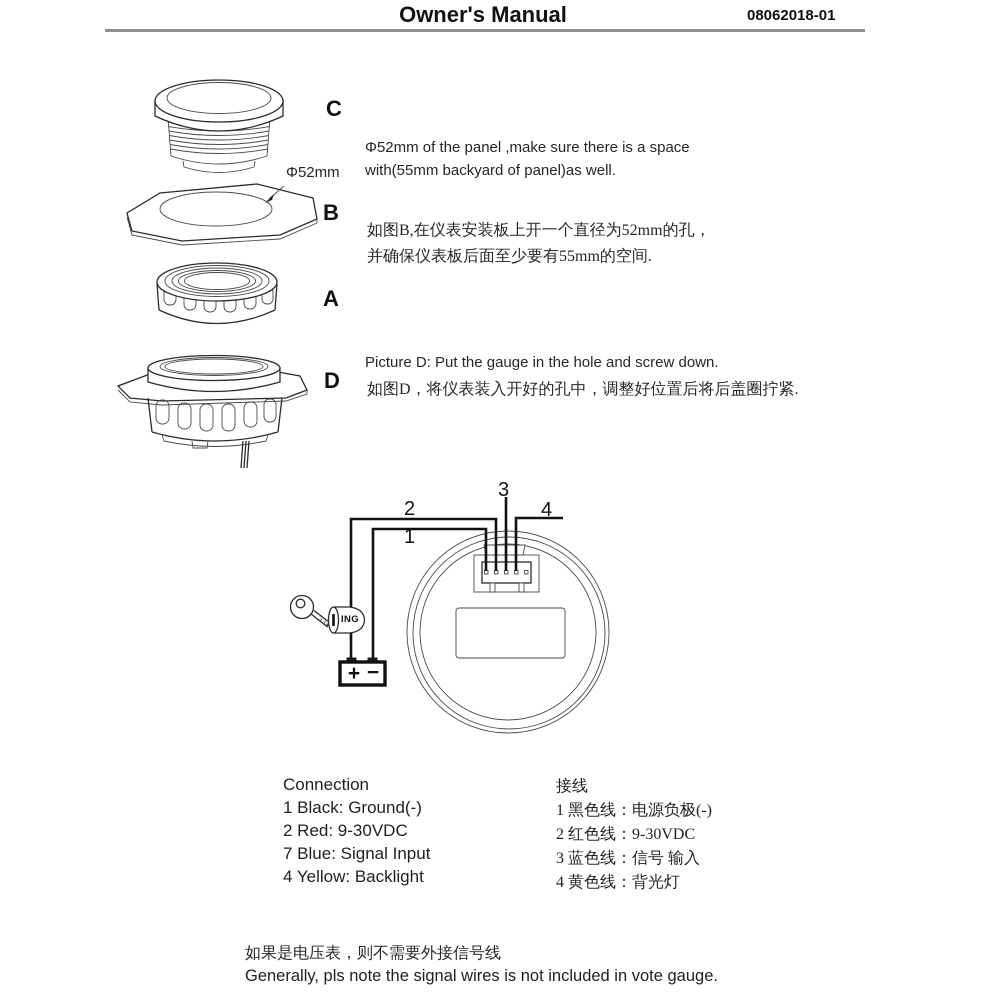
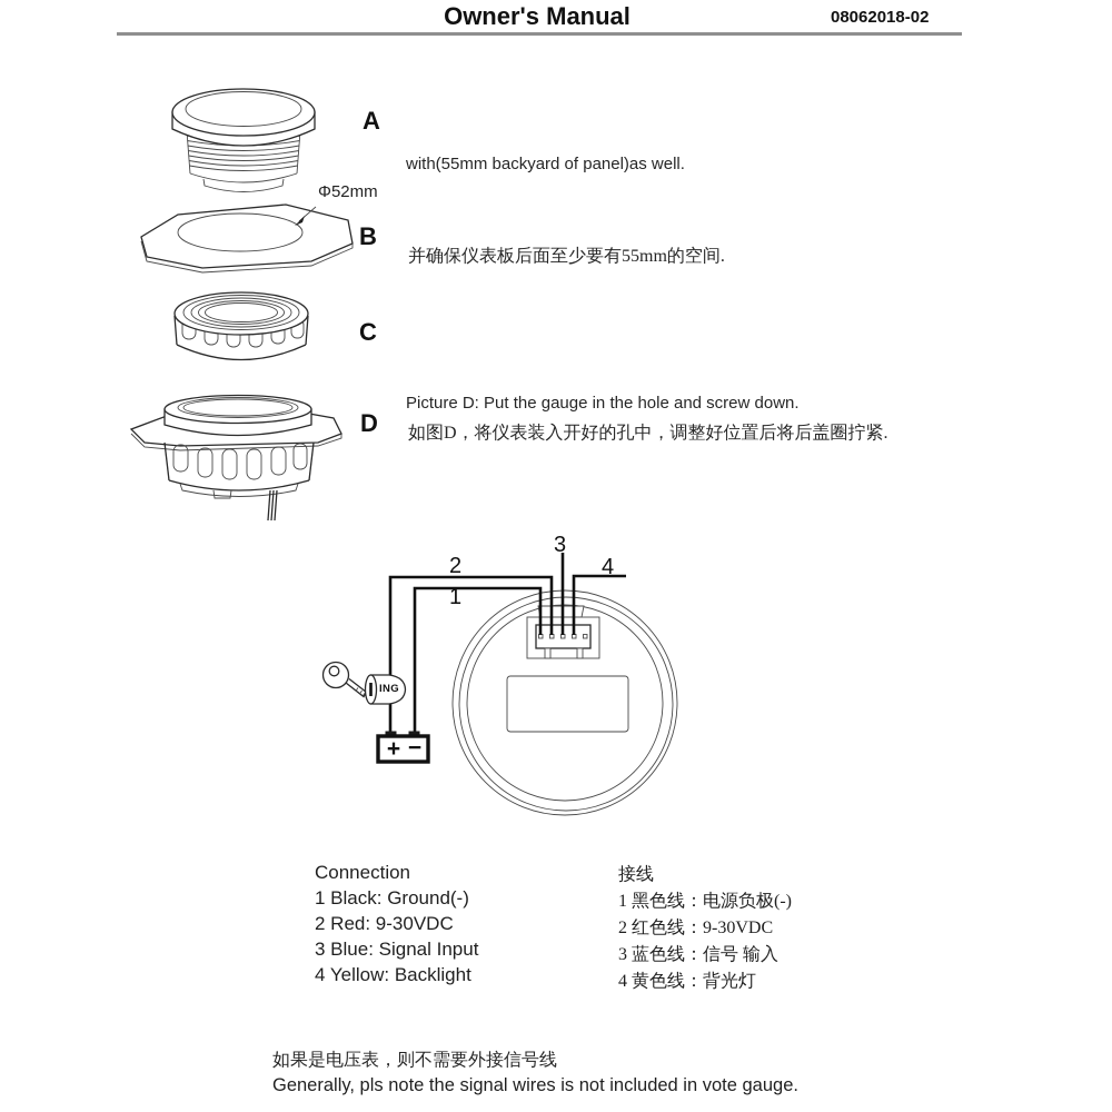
  Owner's Manual
- 08062018-01
+ 08062018-02
- C
+ A
  B
- A
+ C
  D
  Φ52mm
- Φ52mm of the panel ,make sure there is a space
  with(55mm backyard of panel)as well.
- 如图B,在仪表安装板上开一个直径为52mm的孔，
  并确保仪表板后面至少要有55mm的空间.
  Picture D: Put the gauge in the hole and screw down.
  如图D，将仪表装入开好的孔中，调整好位置后将后盖圈拧紧.
  1
  2
  3
  4
  ING
  +
  −
  Connection
  1 Black: Ground(-)
  2 Red: 9-30VDC
- 7 Blue: Signal Input
+ 3 Blue: Signal Input
  4 Yellow: Backlight
  接线
  1 黑色线：电源负极(-)
  2 红色线：9-30VDC
  3 蓝色线：信号 输入
  4 黄色线：背光灯
  如果是电压表，则不需要外接信号线
  Generally, pls note the signal wires is not included in vote gauge.
